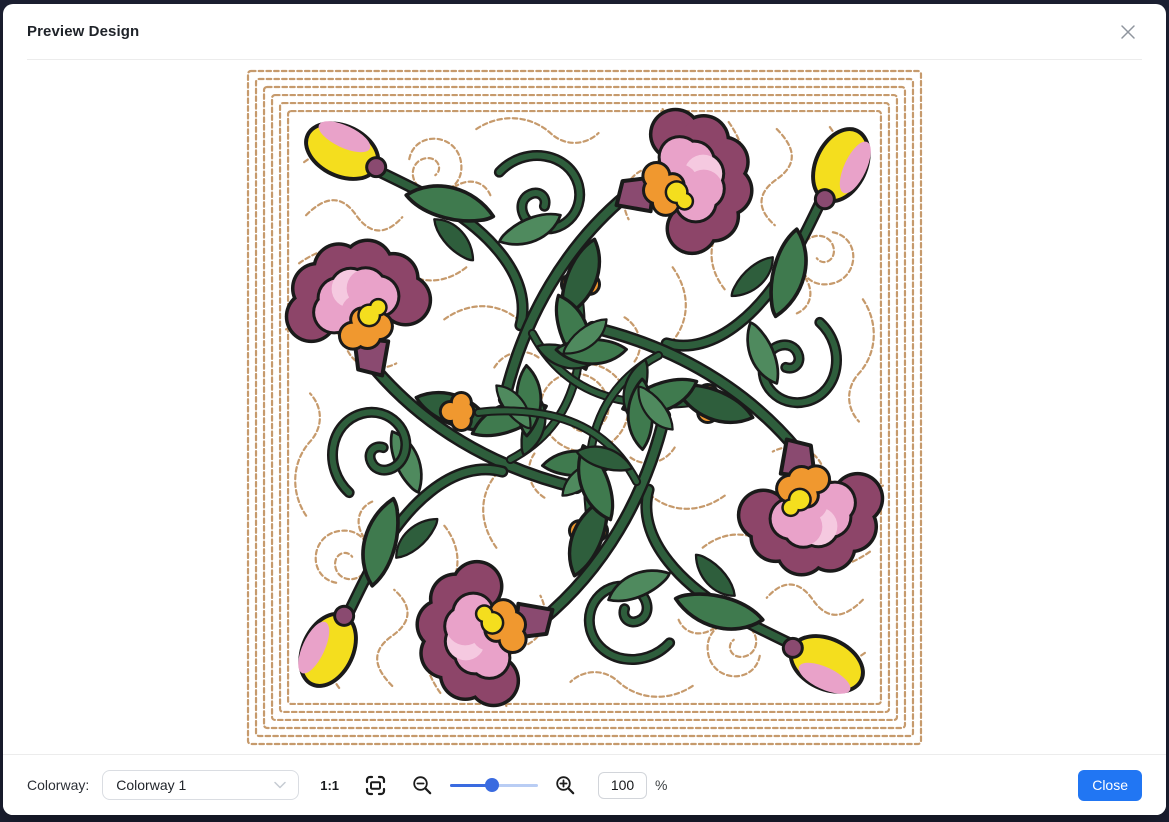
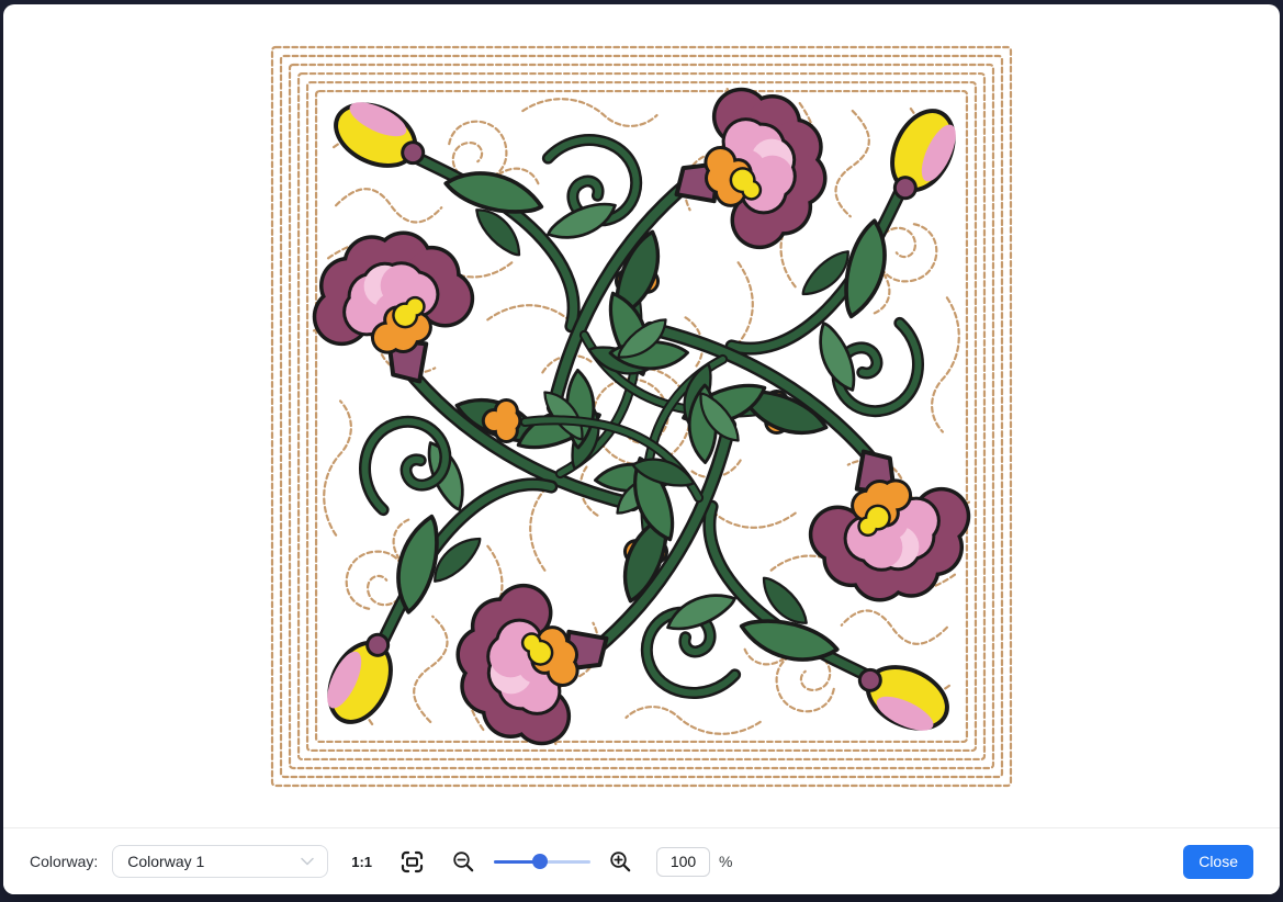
- Preview Design
  Colorway:
  Colorway 1
  1:1
  100
  %
  Close
